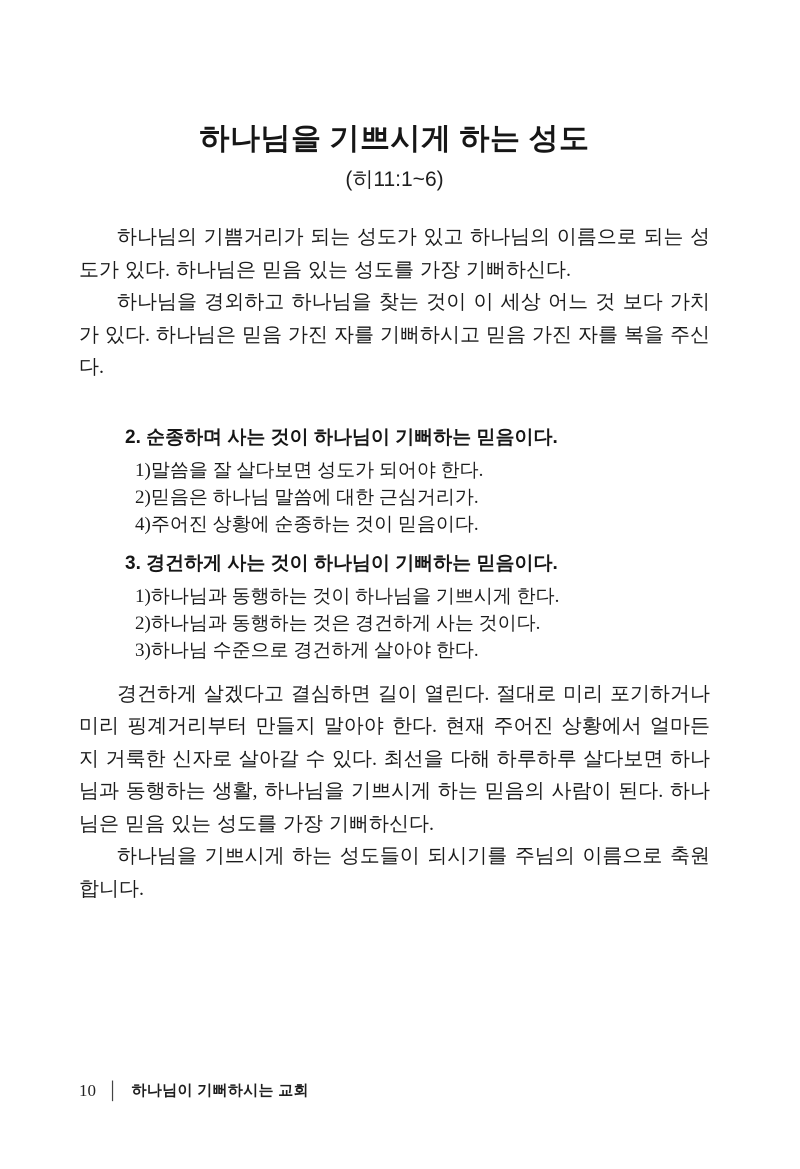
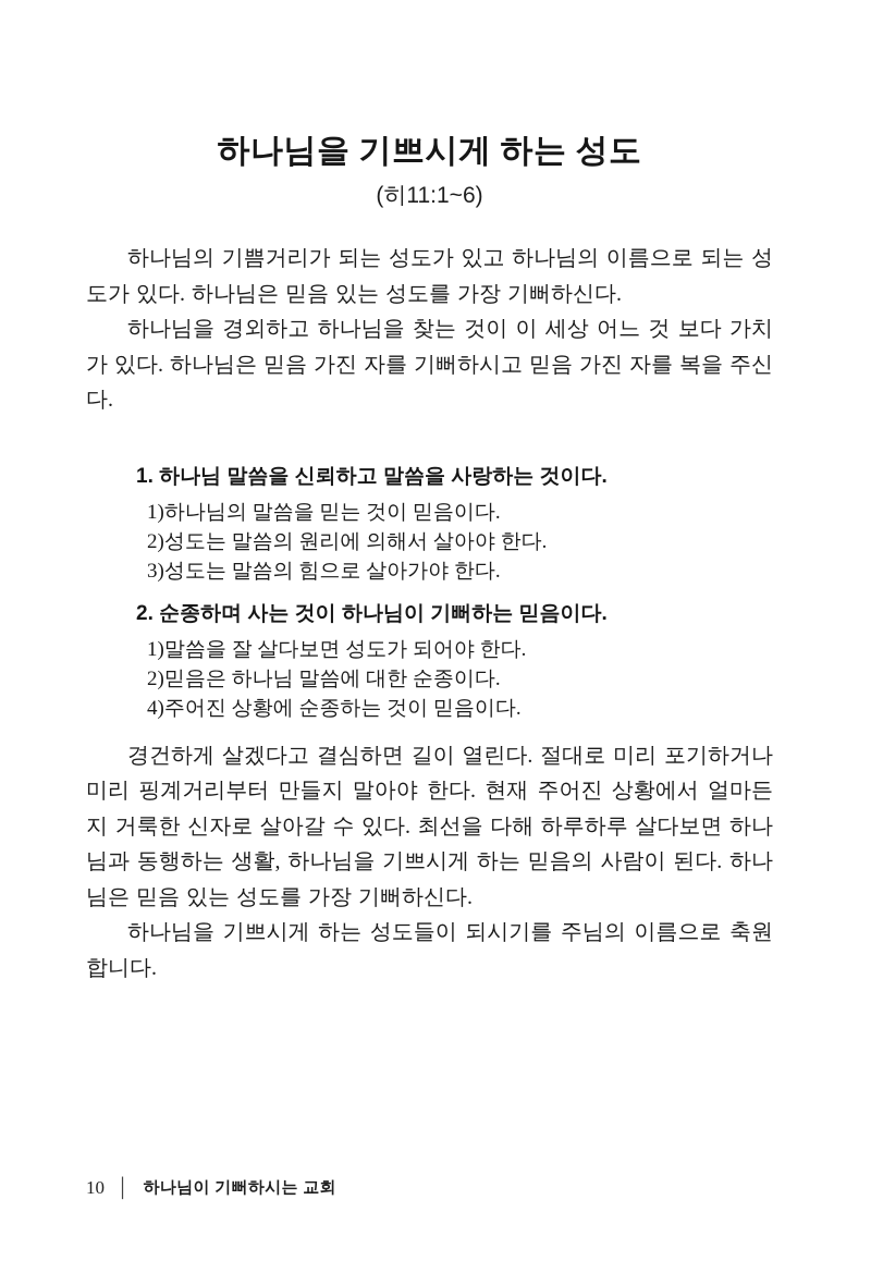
  하나님을 기쁘시게 하는 성도
  (히11:1~6)
  하나님의 기쁨거리가 되는 성도가 있고 하나님의 이름으로 되는 성도가 있다. 하나님은 믿음 있는 성도를 가장 기뻐하신다.
  하나님을 경외하고 하나님을 찾는 것이 이 세상 어느 것 보다 가치가 있다. 하나님은 믿음 가진 자를 기뻐하시고 믿음 가진 자를 복을 주신다.
+ 1. 하나님 말씀을 신뢰하고 말씀을 사랑하는 것이다.
+ 1)하나님의 말씀을 믿는 것이 믿음이다.
+ 2)성도는 말씀의 원리에 의해서 살아야 한다.
+ 3)성도는 말씀의 힘으로 살아가야 한다.
  2. 순종하며 사는 것이 하나님이 기뻐하는 믿음이다.
  1)말씀을 잘 살다보면 성도가 되어야 한다.
- 2)믿음은 하나님 말씀에 대한 근심거리가.
+ 2)믿음은 하나님 말씀에 대한 순종이다.
  4)주어진 상황에 순종하는 것이 믿음이다.
- 3. 경건하게 사는 것이 하나님이 기뻐하는 믿음이다.
- 1)하나님과 동행하는 것이 하나님을 기쁘시게 한다.
- 2)하나님과 동행하는 것은 경건하게 사는 것이다.
- 3)하나님 수준으로 경건하게 살아야 한다.
  경건하게 살겠다고 결심하면 길이 열린다. 절대로 미리 포기하거나 미리 핑계거리부터 만들지 말아야 한다. 현재 주어진 상황에서 얼마든지 거룩한 신자로 살아갈 수 있다. 최선을 다해 하루하루 살다보면 하나님과 동행하는 생활, 하나님을 기쁘시게 하는 믿음의 사람이 된다. 하나님은 믿음 있는 성도를 가장 기뻐하신다.
  하나님을 기쁘시게 하는 성도들이 되시기를 주님의 이름으로 축원합니다.
  10
  │
  하나님이 기뻐하시는 교회
